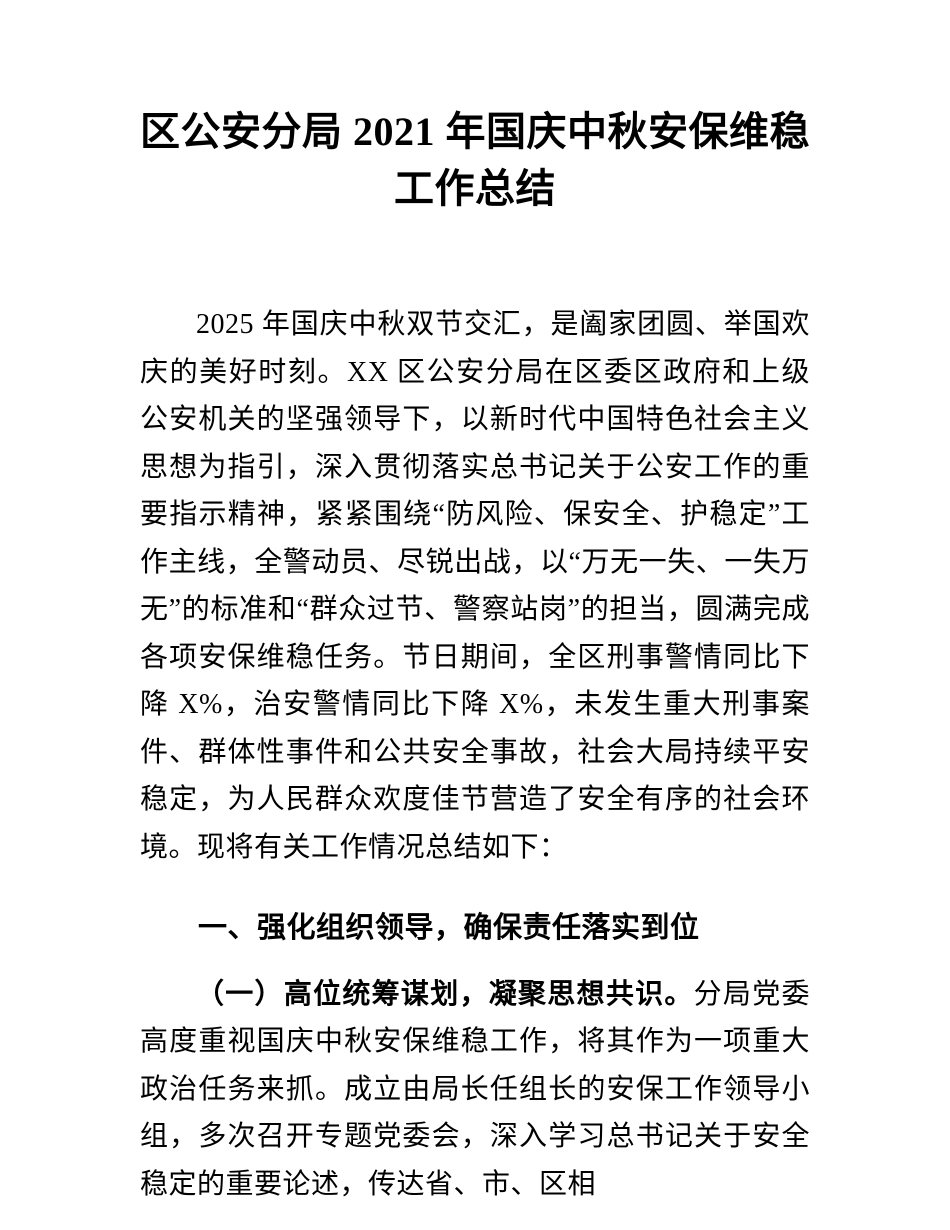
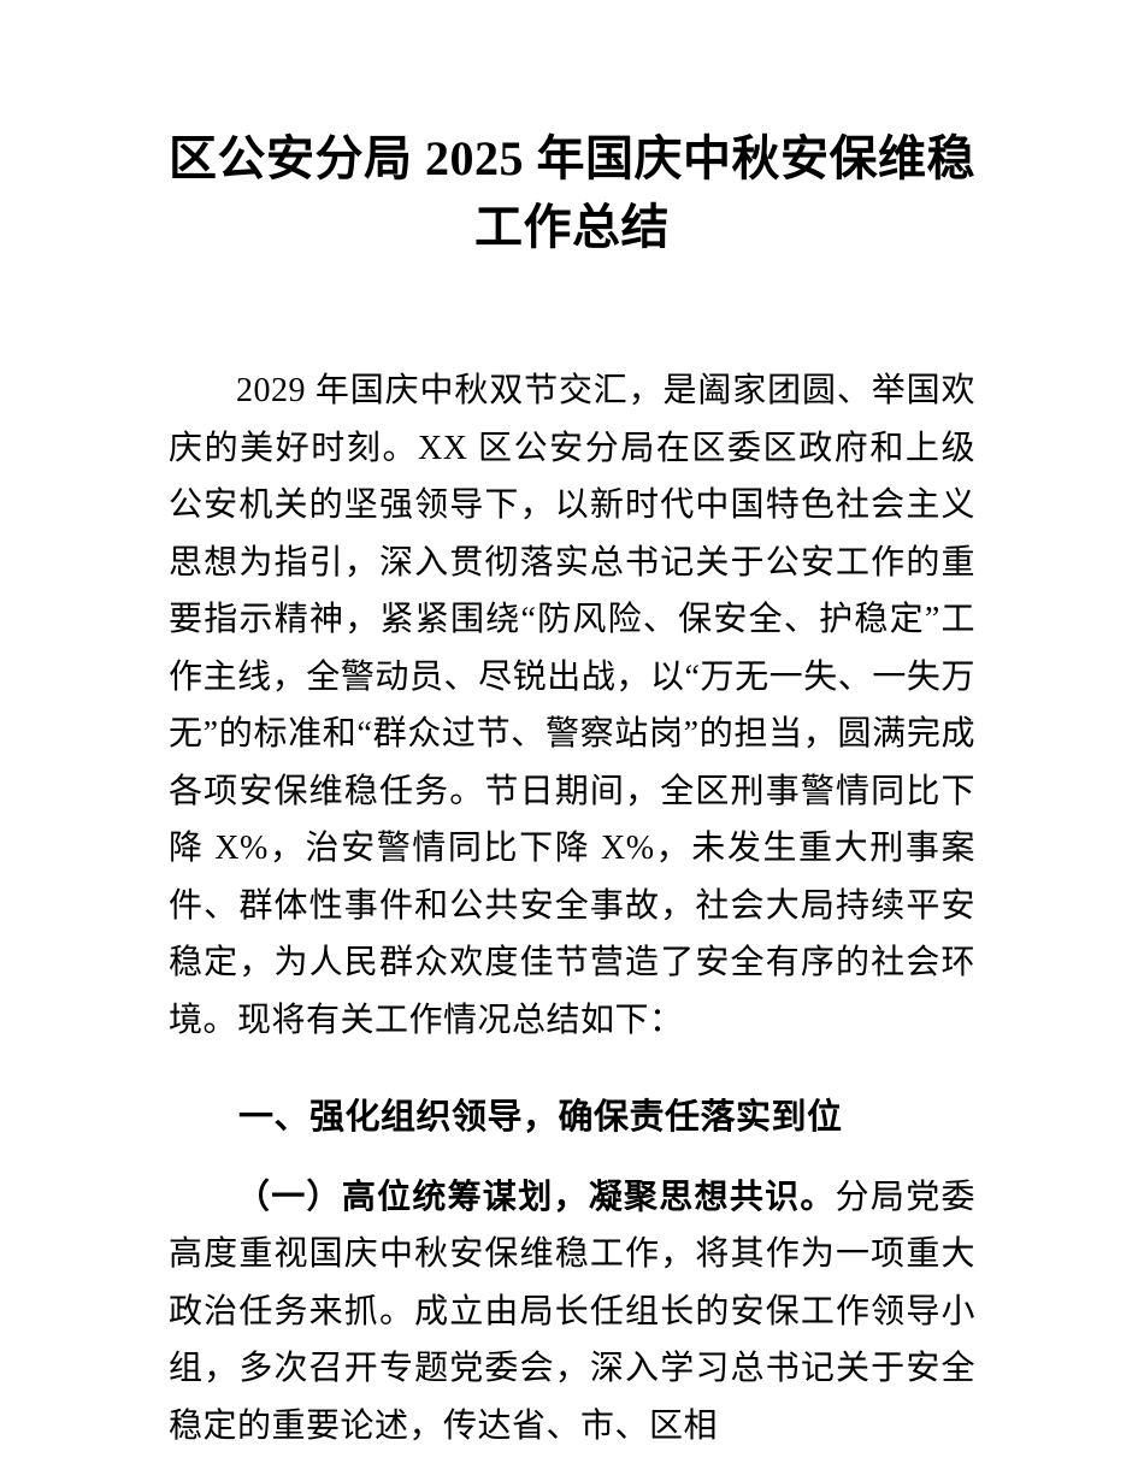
- 区公安分局 2021 年国庆中秋安保维稳工作总结
+ 区公安分局 2025 年国庆中秋安保维稳工作总结
- 2025 年国庆中秋双节交汇，是阖家团圆、举国欢庆的美好时刻。XX 区公安分局在区委区政府和上级公安机关的坚强领导下，以新时代中国特色社会主义思想为指引，深入贯彻落实总书记关于公安工作的重要指示精神，紧紧围绕“防风险、保安全、护稳定”工作主线，全警动员、尽锐出战，以“万无一失、一失万无”的标准和“群众过节、警察站岗”的担当，圆满完成各项安保维稳任务。节日期间，全区刑事警情同比下降 X%，治安警情同比下降 X%，未发生重大刑事案件、群体性事件和公共安全事故，社会大局持续平安稳定，为人民群众欢度佳节营造了安全有序的社会环境。现将有关工作情况总结如下：
+ 2029 年国庆中秋双节交汇，是阖家团圆、举国欢庆的美好时刻。XX 区公安分局在区委区政府和上级公安机关的坚强领导下，以新时代中国特色社会主义思想为指引，深入贯彻落实总书记关于公安工作的重要指示精神，紧紧围绕“防风险、保安全、护稳定”工作主线，全警动员、尽锐出战，以“万无一失、一失万无”的标准和“群众过节、警察站岗”的担当，圆满完成各项安保维稳任务。节日期间，全区刑事警情同比下降 X%，治安警情同比下降 X%，未发生重大刑事案件、群体性事件和公共安全事故，社会大局持续平安稳定，为人民群众欢度佳节营造了安全有序的社会环境。现将有关工作情况总结如下：
  一、强化组织领导，确保责任落实到位
  （一）高位统筹谋划，凝聚思想共识。分局党委高度重视国庆中秋安保维稳工作，将其作为一项重大政治任务来抓。成立由局长任组长的安保工作领导小组，多次召开专题党委会，深入学习总书记关于安全稳定的重要论述，传达省、市、区相
